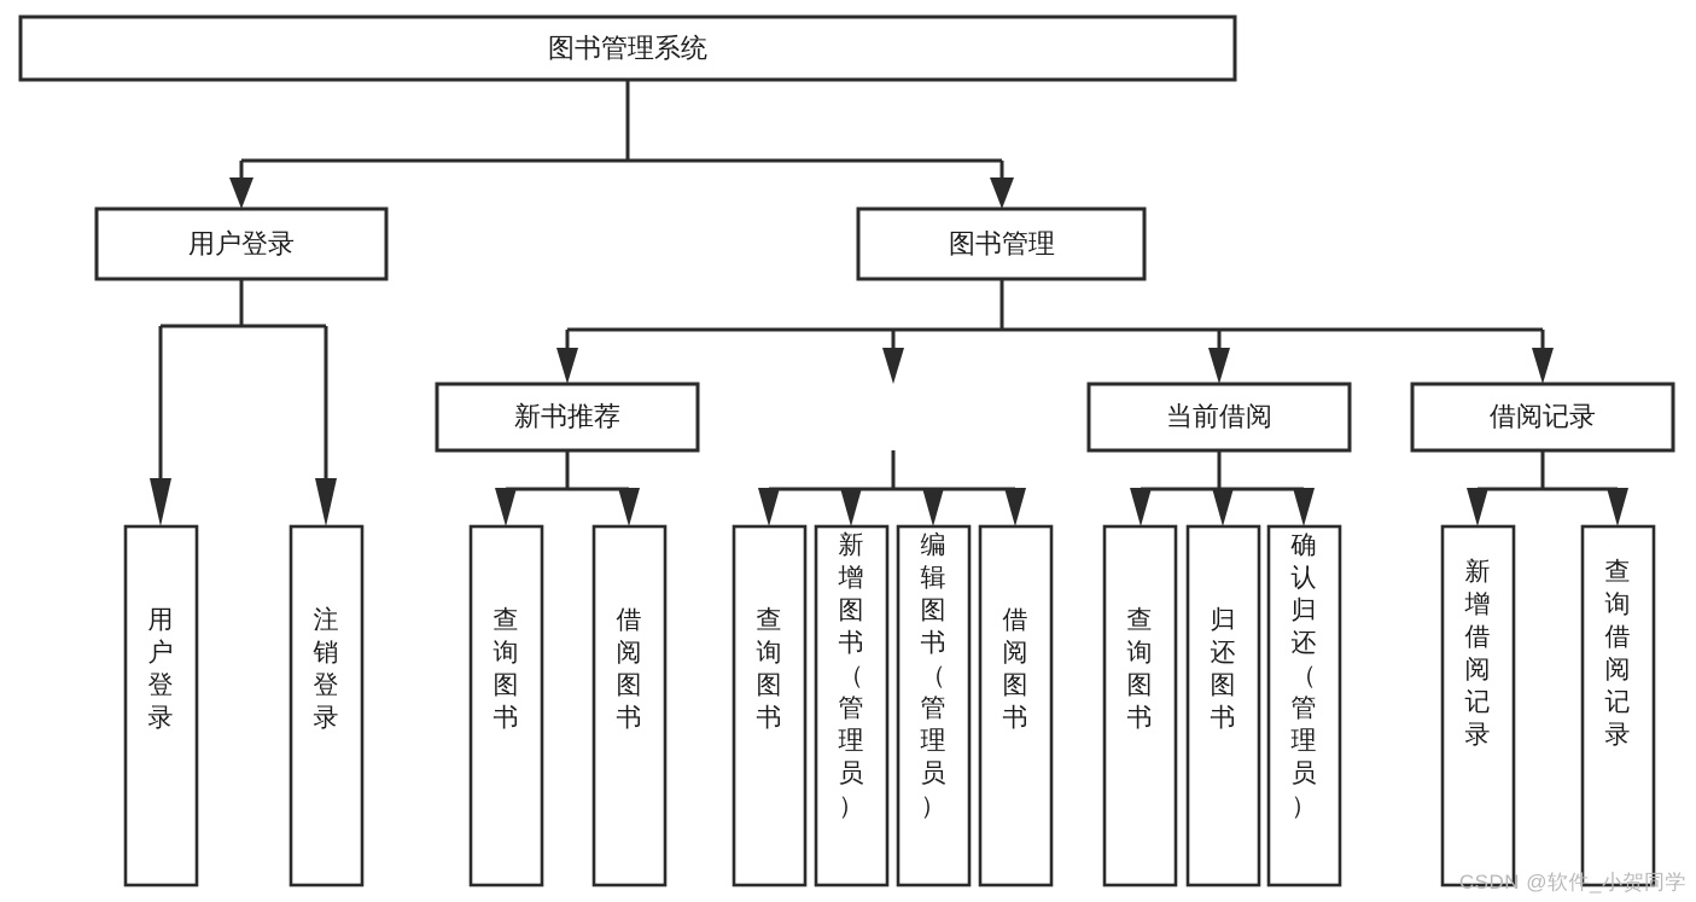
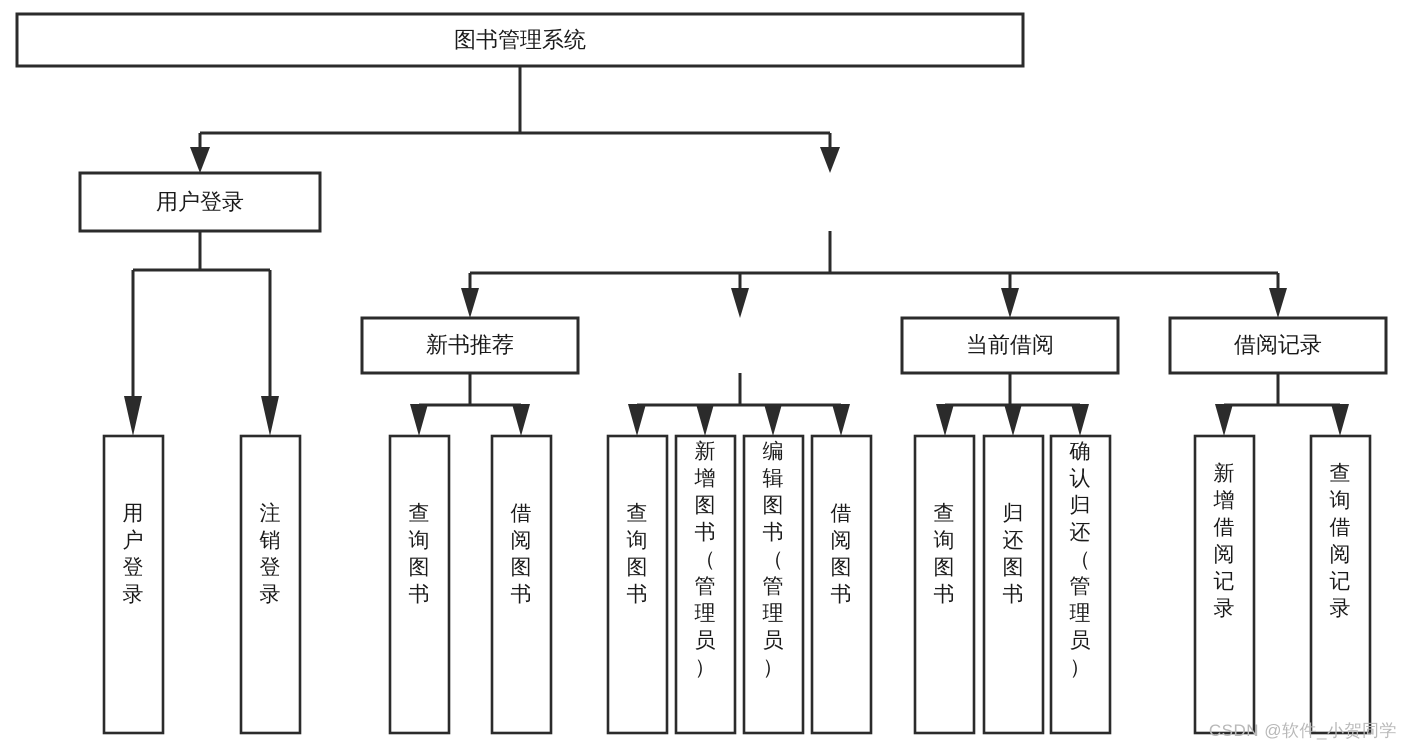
  图书管理系统
  用户登录
- 图书管理
  新书推荐
  当前借阅
  借阅记录
  用户登录
  注销登录
  查询图书
  借阅图书
  查询图书
  新增图书（管理员）
  编辑图书（管理员）
  借阅图书
  查询图书
  归还图书
  确认归还（管理员）
  新增借阅记录
  查询借阅记录
  CSDN @软件_小贺同学
